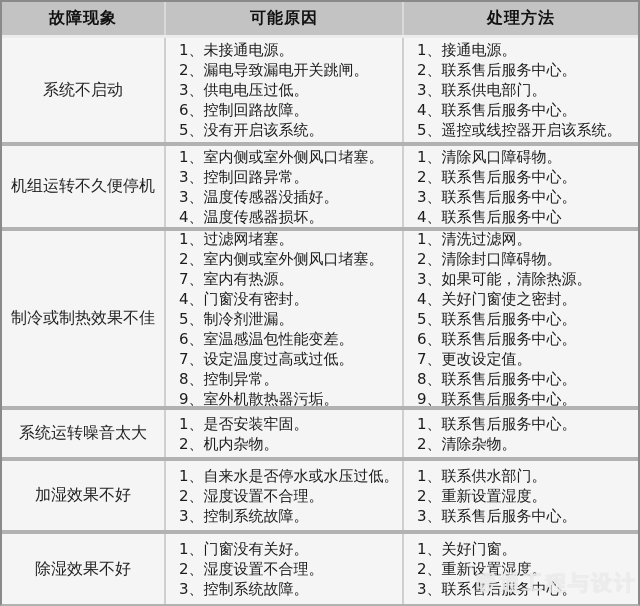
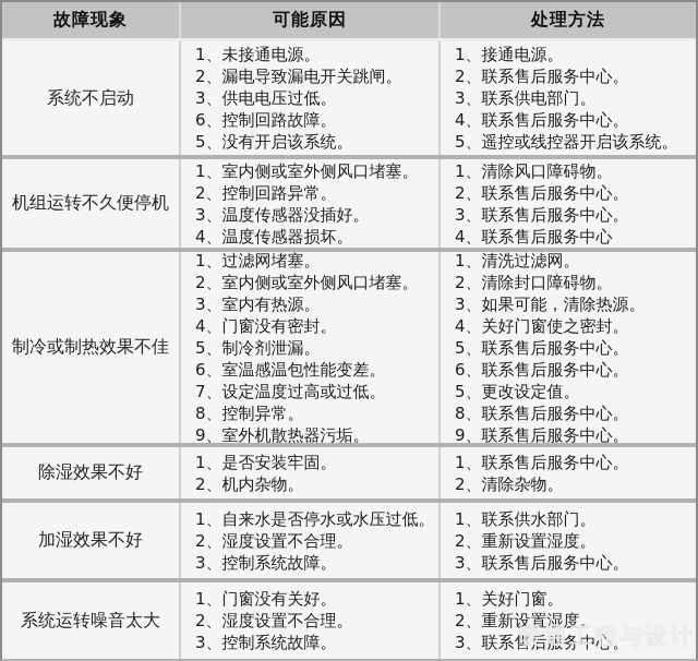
  故障现象
  可能原因
  处理方法
  系统不启动
  1、未接通电源。
  2、漏电导致漏电开关跳闸。
  3、供电电压过低。
  6、控制回路故障。
  5、没有开启该系统。
  1、接通电源。
  2、联系售后服务中心。
  3、联系供电部门。
  4、联系售后服务中心。
  5、遥控或线控器开启该系统。
  机组运转不久便停机
  1、室内侧或室外侧风口堵塞。
- 3、控制回路异常。
+ 2、控制回路异常。
  3、温度传感器没插好。
  4、温度传感器损坏。
  1、清除风口障碍物。
  2、联系售后服务中心。
  3、联系售后服务中心。
  4、联系售后服务中心
  制冷或制热效果不佳
  1、过滤网堵塞。
  2、室内侧或室外侧风口堵塞。
- 7、室内有热源。
+ 3、室内有热源。
  4、门窗没有密封。
  5、制冷剂泄漏。
  6、室温感温包性能变差。
  7、设定温度过高或过低。
  8、控制异常。
  9、室外机散热器污垢。
  1、清洗过滤网。
  2、清除封口障碍物。
  3、如果可能，清除热源。
  4、关好门窗使之密封。
  5、联系售后服务中心。
  6、联系售后服务中心。
- 7、更改设定值。
+ 5、更改设定值。
  8、联系售后服务中心。
  9、联系售后服务中心。
- 系统运转噪音太大
+ 除湿效果不好
  1、是否安装牢固。
  2、机内杂物。
  1、联系售后服务中心。
  2、清除杂物。
  加湿效果不好
  1、自来水是否停水或水压过低。
  2、湿度设置不合理。
  3、控制系统故障。
  1、联系供水部门。
  2、重新设置湿度。
  3、联系售后服务中心。
- 除湿效果不好
+ 系统运转噪音太大
  1、门窗没有关好。
  2、湿度设置不合理。
  3、控制系统故障。
  1、关好门窗。
  2、重新设置湿度。
  3、联系售后服务中心。
  暖通工程与设计
